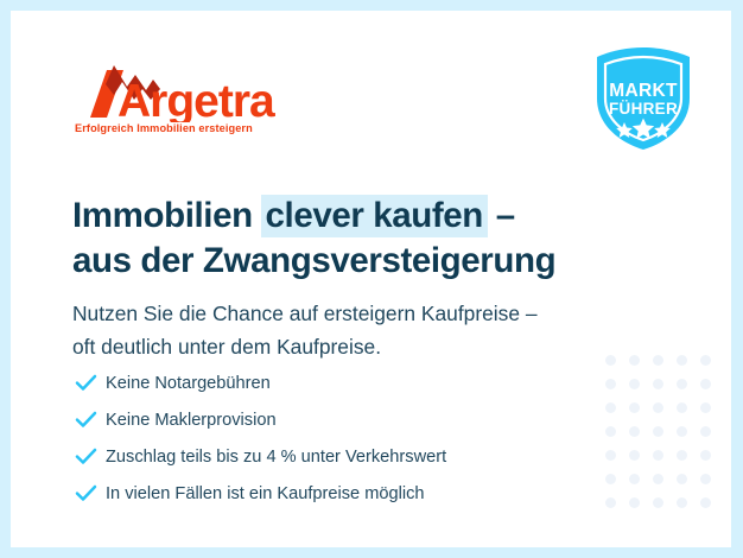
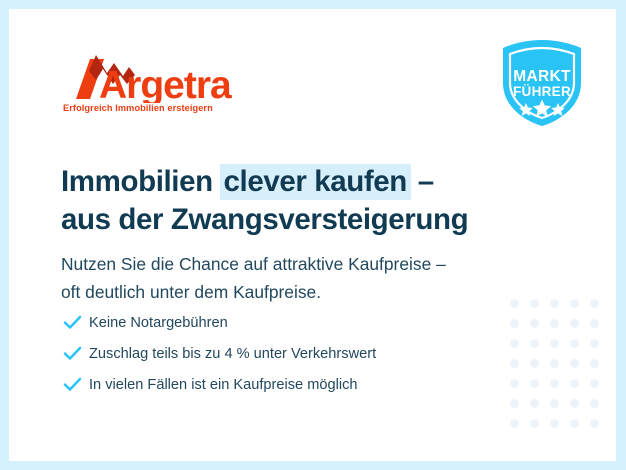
  Argetra
  Erfolgreich Immobilien ersteigern
  MARKT
  FÜHRER
  Immobilien clever kaufen –
  aus der Zwangsversteigerung
- Nutzen Sie die Chance auf ersteigern Kaufpreise –
+ Nutzen Sie die Chance auf attraktive Kaufpreise –
  oft deutlich unter dem Kaufpreise.
  Keine Notargebühren
- Keine Maklerprovision
  Zuschlag teils bis zu 4 % unter Verkehrswert
  In vielen Fällen ist ein Kaufpreise möglich
